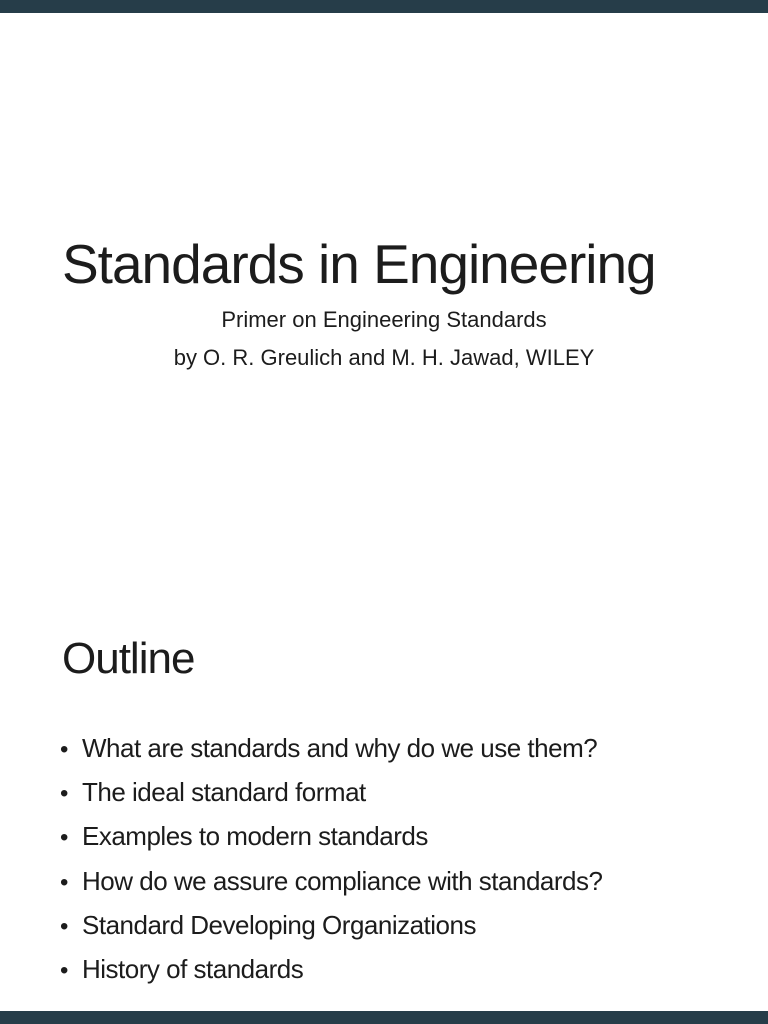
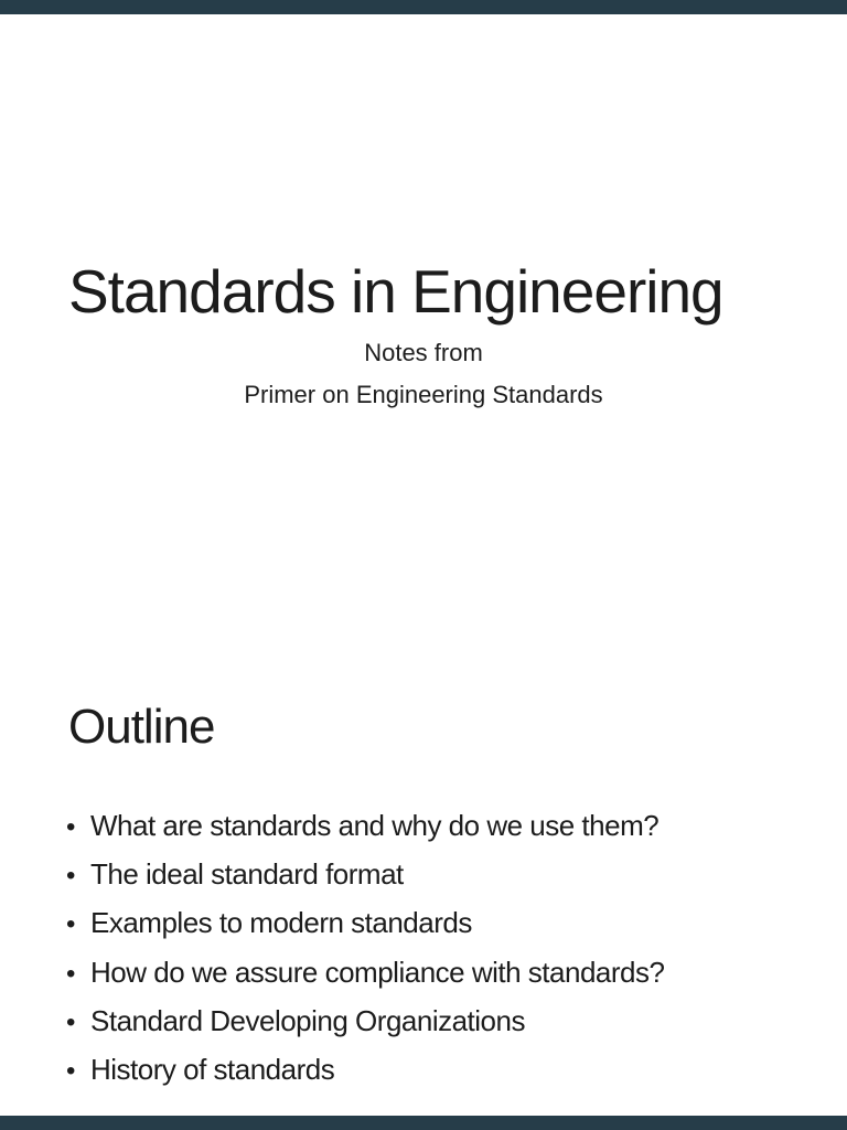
  Standards in Engineering
+ Notes from
  Primer on Engineering Standards
- by O. R. Greulich and M. H. Jawad, WILEY
  Outline
  • What are standards and why do we use them?
  • The ideal standard format
  • Examples to modern standards
  • How do we assure compliance with standards?
  • Standard Developing Organizations
  • History of standards
